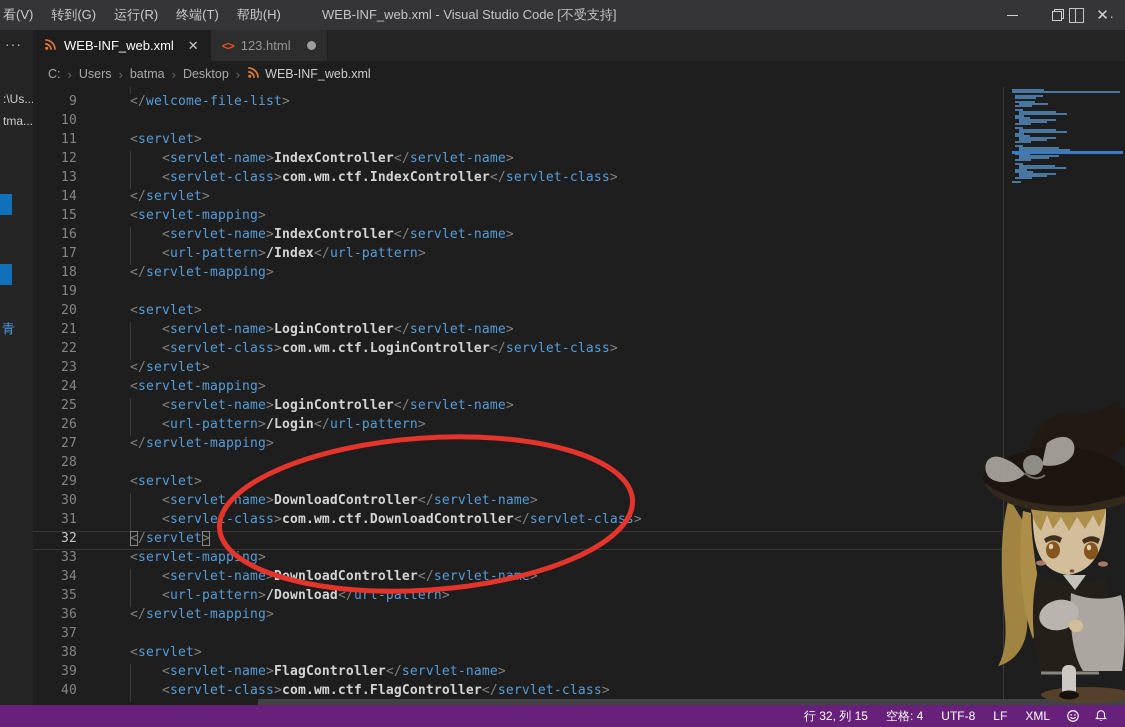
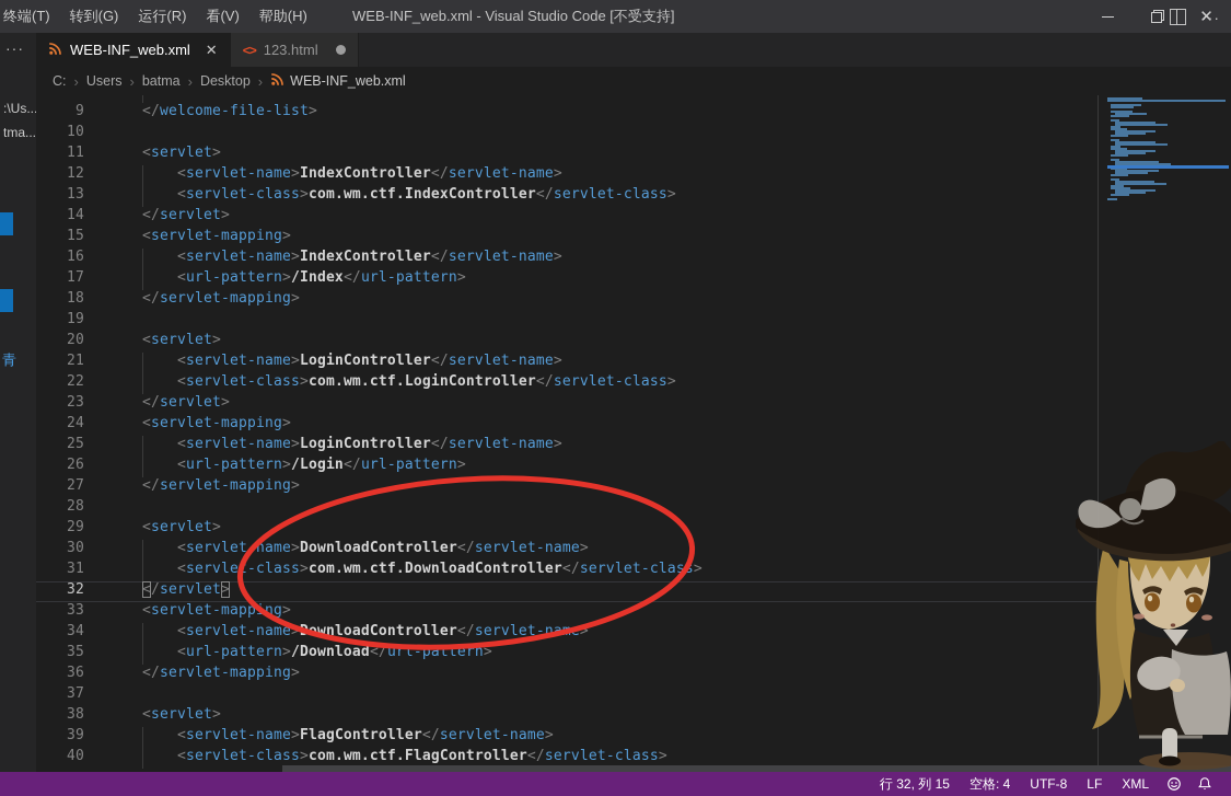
- 看(V)
+ 终端(T)
  转到(G)
  运行(R)
- 终端(T)
+ 看(V)
  帮助(H)
  WEB-INF_web.xml - Visual Studio Code [不受支持]
  ✕
  ···
  :\Us...
  tma...
  青
  WEB-INF_web.xml
  ✕
  <>
  123.html
  ···
  C:
  ›
  Users
  ›
  batma
  ›
  Desktop
  ›
  WEB-INF_web.xml
  9
  </welcome-file-list>
  10
  11
  <servlet>
  12
  <servlet-name>IndexController</servlet-name>
  13
  <servlet-class>com.wm.ctf.IndexController</servlet-class>
  14
  </servlet>
  15
  <servlet-mapping>
  16
  <servlet-name>IndexController</servlet-name>
  17
  <url-pattern>/Index</url-pattern>
  18
  </servlet-mapping>
  19
  20
  <servlet>
  21
  <servlet-name>LoginController</servlet-name>
  22
  <servlet-class>com.wm.ctf.LoginController</servlet-class>
  23
  </servlet>
  24
  <servlet-mapping>
  25
  <servlet-name>LoginController</servlet-name>
  26
  <url-pattern>/Login</url-pattern>
  27
  </servlet-mapping>
  28
  29
  <servlet>
  30
  <servletname>DownloadController</servlet-name>
  31
  <servle-class>com.wm.ctf.DownloadController</servlet-clas >
  32
  </servlet>
  33
  <servlet-mappng>
  34
  <servlet-name> wnloadController</servlet-n >
  35
  <url-pattern>/Download</url-pattern>
  36
  </servlet-mapping>
  37
  38
  <servlet>
  39
  <servlet-name>FlagController</servlet-name>
  40
  <servlet-class>com.wm.ctf.FlagController</servlet-class>
  行 32, 列 15
  空格: 4
  UTF-8
  LF
  XML
